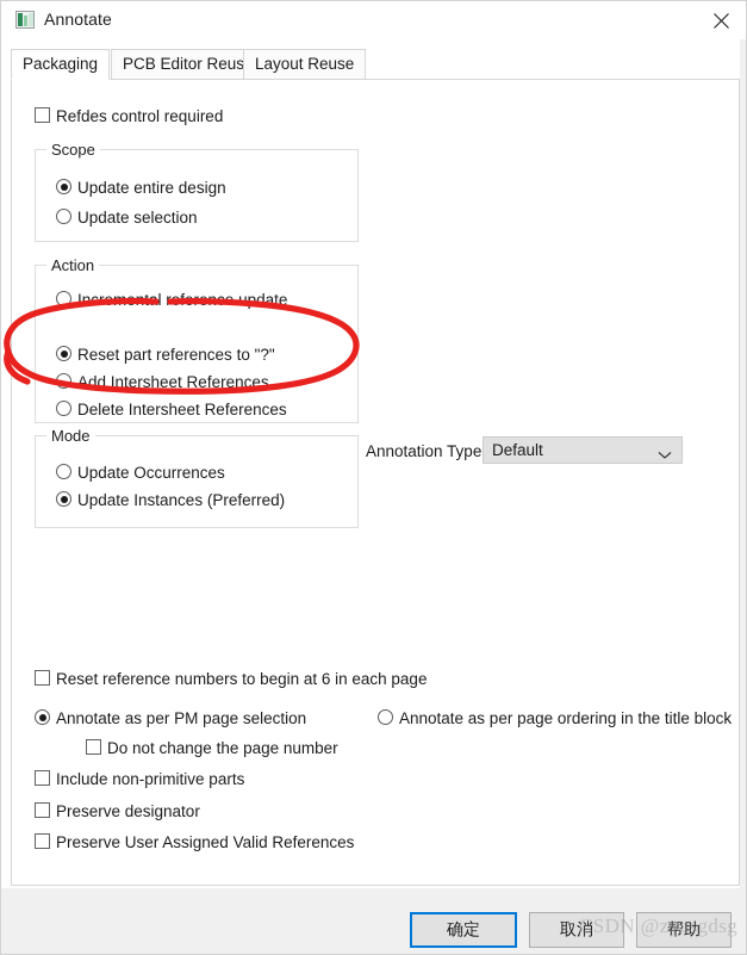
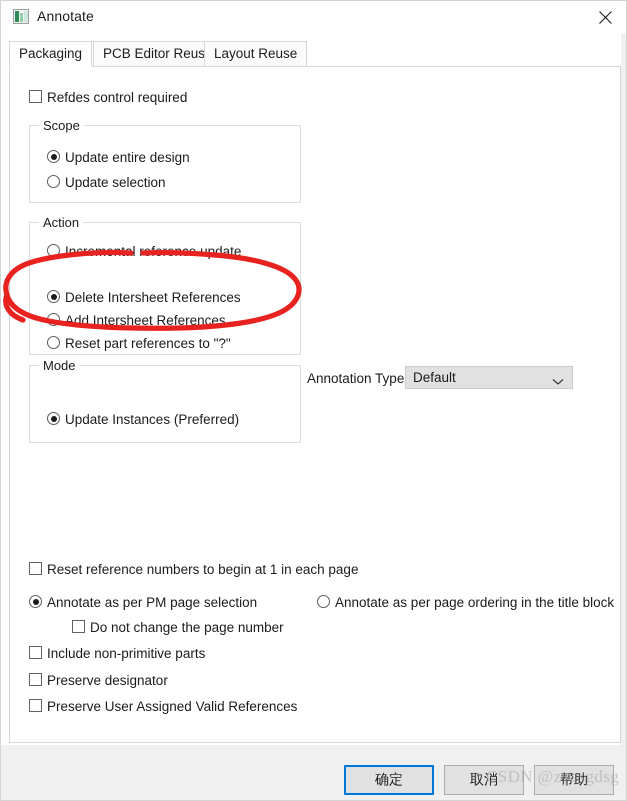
  Annotate
  Packaging
  PCB Editor Reus
  Layout Reuse
  Refdes control required
  Scope
  Update entire design
  Update selection
  Action
- Reset part references to "?"
+ Delete Intersheet References
  Add Intersheet References
- Delete Intersheet References
+ Reset part references to "?"
  Mode
- Update Occurrences
  Update Instances (Preferred)
- Reset reference numbers to begin at 6 in each page
+ Reset reference numbers to begin at 1 in each page
  Annotate as per PM page selection
  Annotate as per page ordering in the title block
  Do not change the page number
  Include non-primitive parts
  Preserve designator
  Preserve User Assigned Valid References
  Annotation Type
  Default
  确定
  取消
  帮助
  CSDN @zycsgdsg
